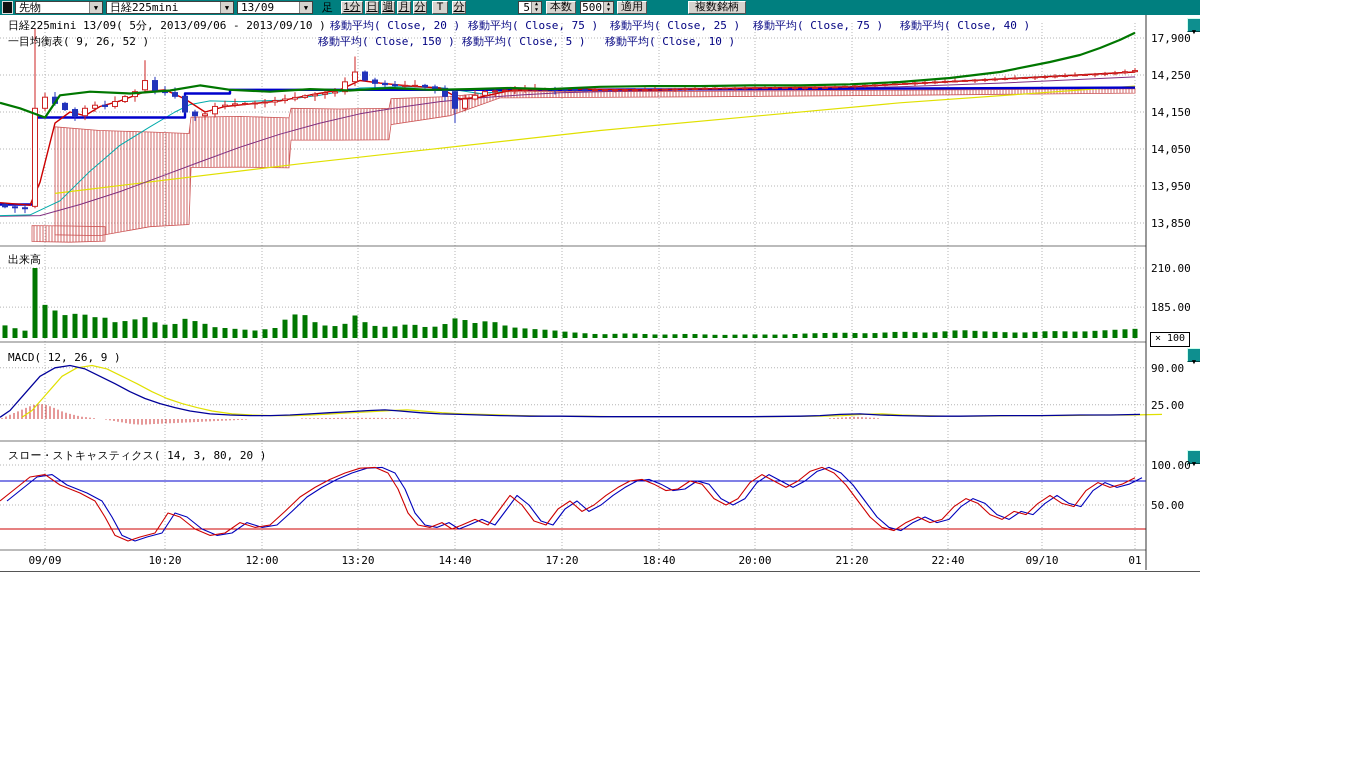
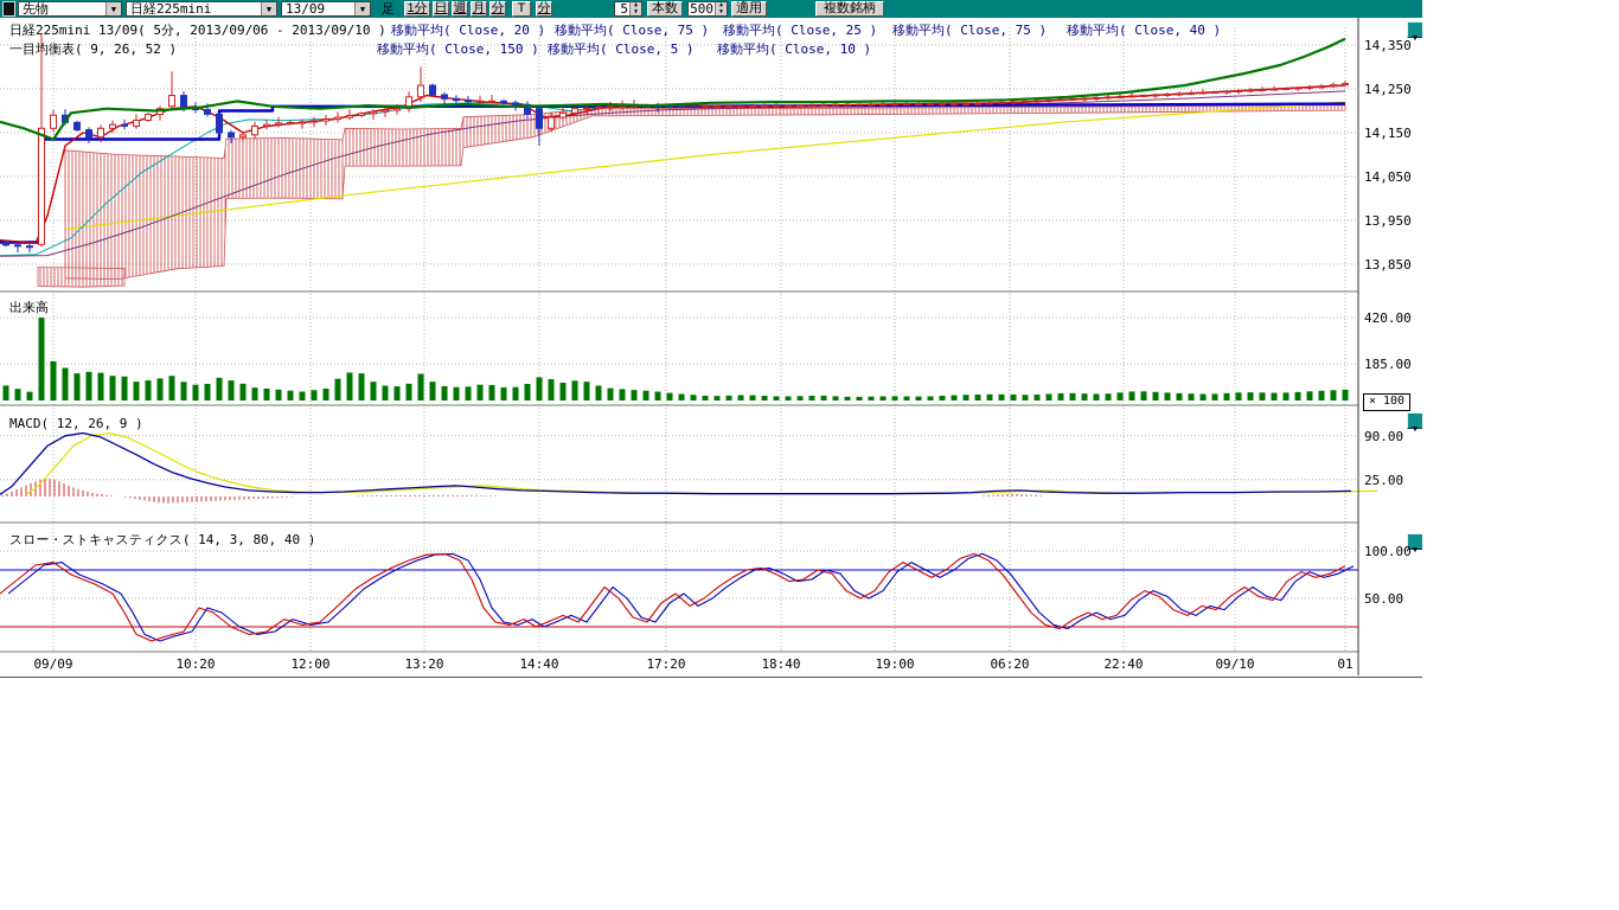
  先物
  ▼
  日経225mini
  ▼
  13/09
  ▼
  足
  1分
  日
  週
  月
  分
  T
  分
  5
  本数
  500
  適用
  複数銘柄
  日経225mini 13/09( 5分, 2013/09/06 - 2013/09/10 )
  移動平均( Close, 20 )
  移動平均( Close, 75 )
  移動平均( Close, 25 )
  移動平均( Close, 75 )
  移動平均( Close, 40 )
  一目均衡表( 9, 26, 52 )
  移動平均( Close, 150 )
  移動平均( Close, 5 )
  移動平均( Close, 10 )
  出来高
  MACD( 12, 26, 9 )
- スロー・ストキャスティクス( 14, 3, 80, 20 )
+ スロー・ストキャスティクス( 14, 3, 80, 40 )
  × 100
  ▼
  ▼
  ▼
- 17,900
+ 14,350
  14,250
  14,150
  14,050
  13,950
  13,850
- 210.00
+ 420.00
  185.00
  90.00
  25.00
  100.00
  50.00
  09/09
  10:20
  12:00
  13:20
  14:40
  17:20
  18:40
- 20:00
+ 19:00
- 21:20
+ 06:20
  22:40
  09/10
  01
